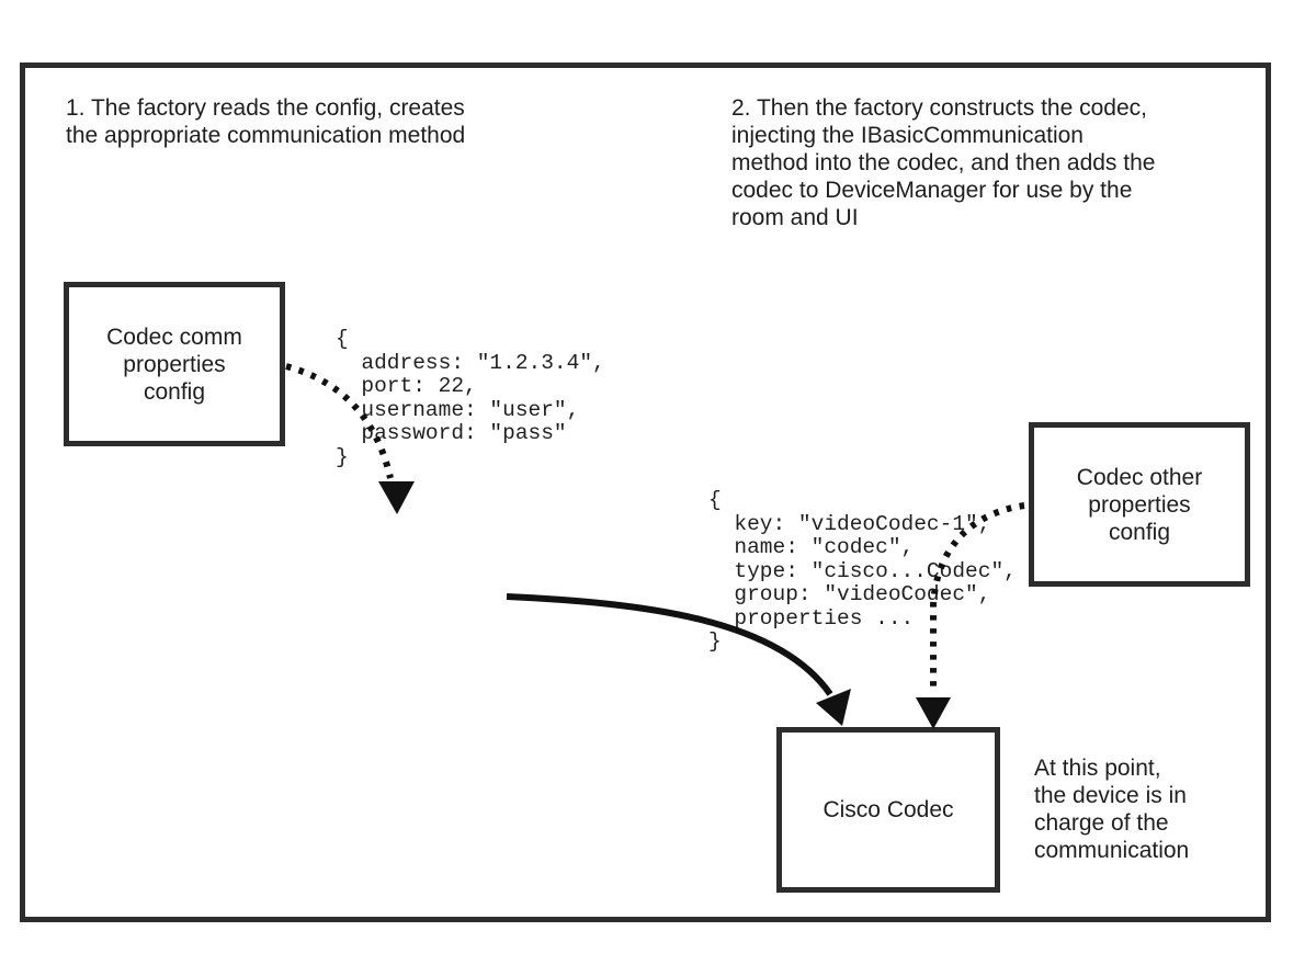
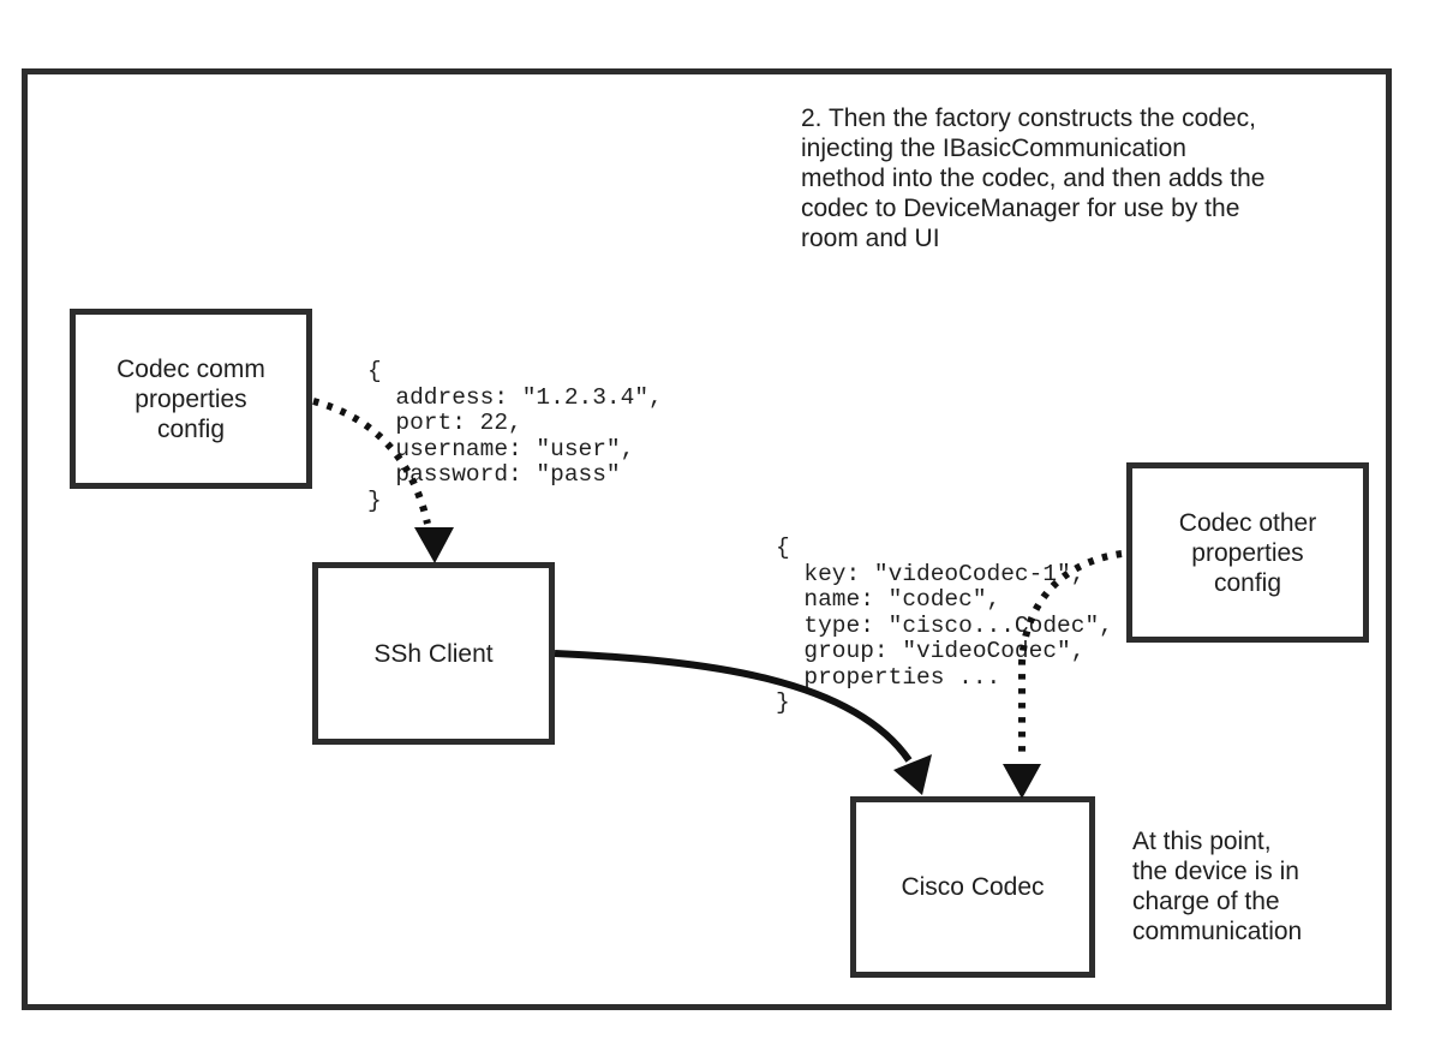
- 1. The factory reads the config, creates
- the appropriate communication method
  2. Then the factory constructs the codec,
  injecting the IBasicCommunication
  method into the codec, and then adds the
  codec to DeviceManager for use by the
  room and UI
  Codec comm
  properties
  config
+ SSh Client
  Codec other
  properties
  config
  Cisco Codec
  {
  address: "1.2.3.4",
  port: 22,
  username: "user",
  password: "pass"
  }
  {
  key: "videoCodec-1,
  name: "codec",
  type: "cisco...Codec",
  group: "videoCodec",
  properties ...
  }
  At this point,
  the device is in
  charge of the
  communication
